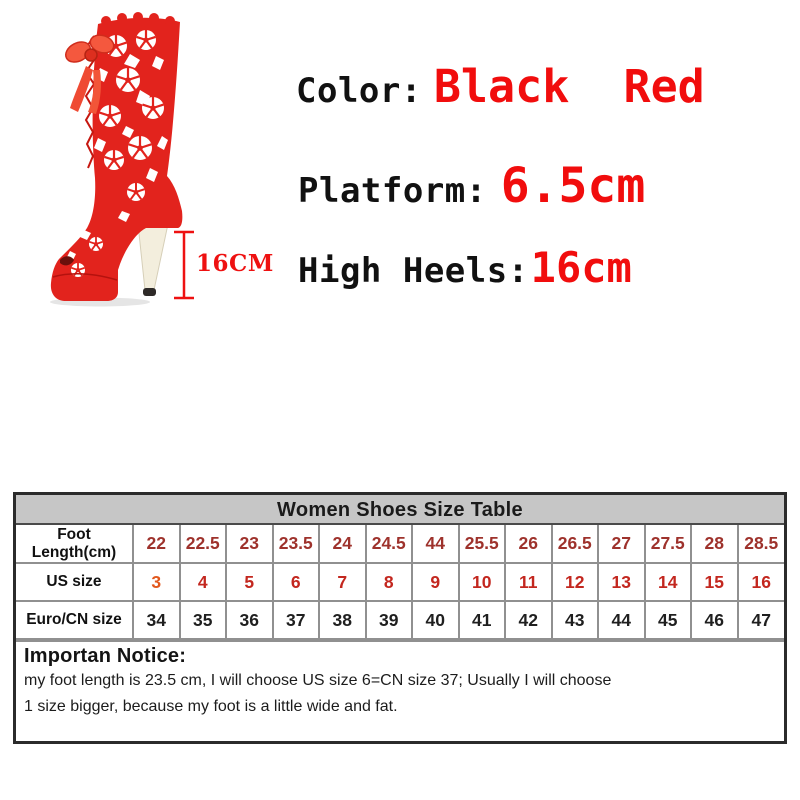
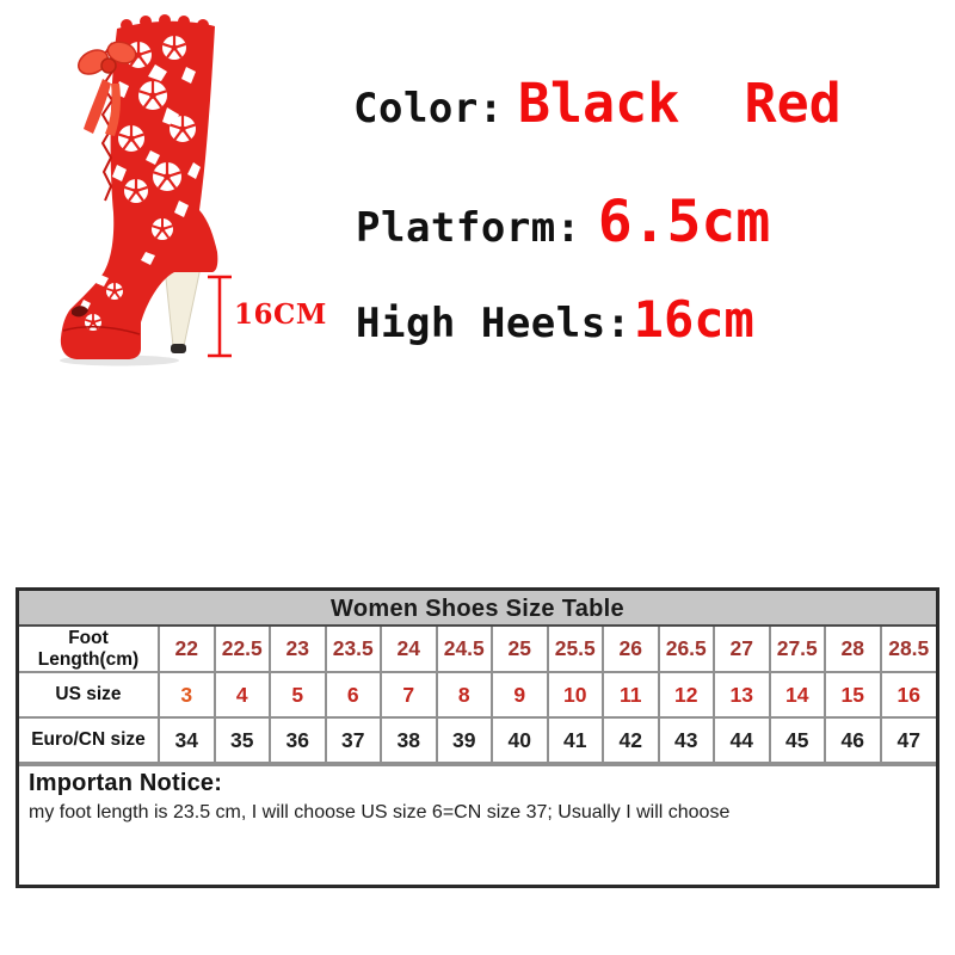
  16CM
  Color:
  Black Red
  Platform:
  6.5cm
  High Heels:
  16cm
  Women Shoes Size Table
- Foot Length(cm)	22	22.5	23	23.5	24	24.5	44	25.5	26	26.5	27	27.5	28	28.5
+ Foot Length(cm)	22	22.5	23	23.5	24	24.5	25	25.5	26	26.5	27	27.5	28	28.5
  US size	3	4	5	6	7	8	9	10	11	12	13	14	15	16
  Euro/CN size	34	35	36	37	38	39	40	41	42	43	44	45	46	47
  Importan Notice:
  my foot length is 23.5 cm, I will choose US size 6=CN size 37; Usually I will choose
- 1 size bigger, because my foot is a little wide and fat.
